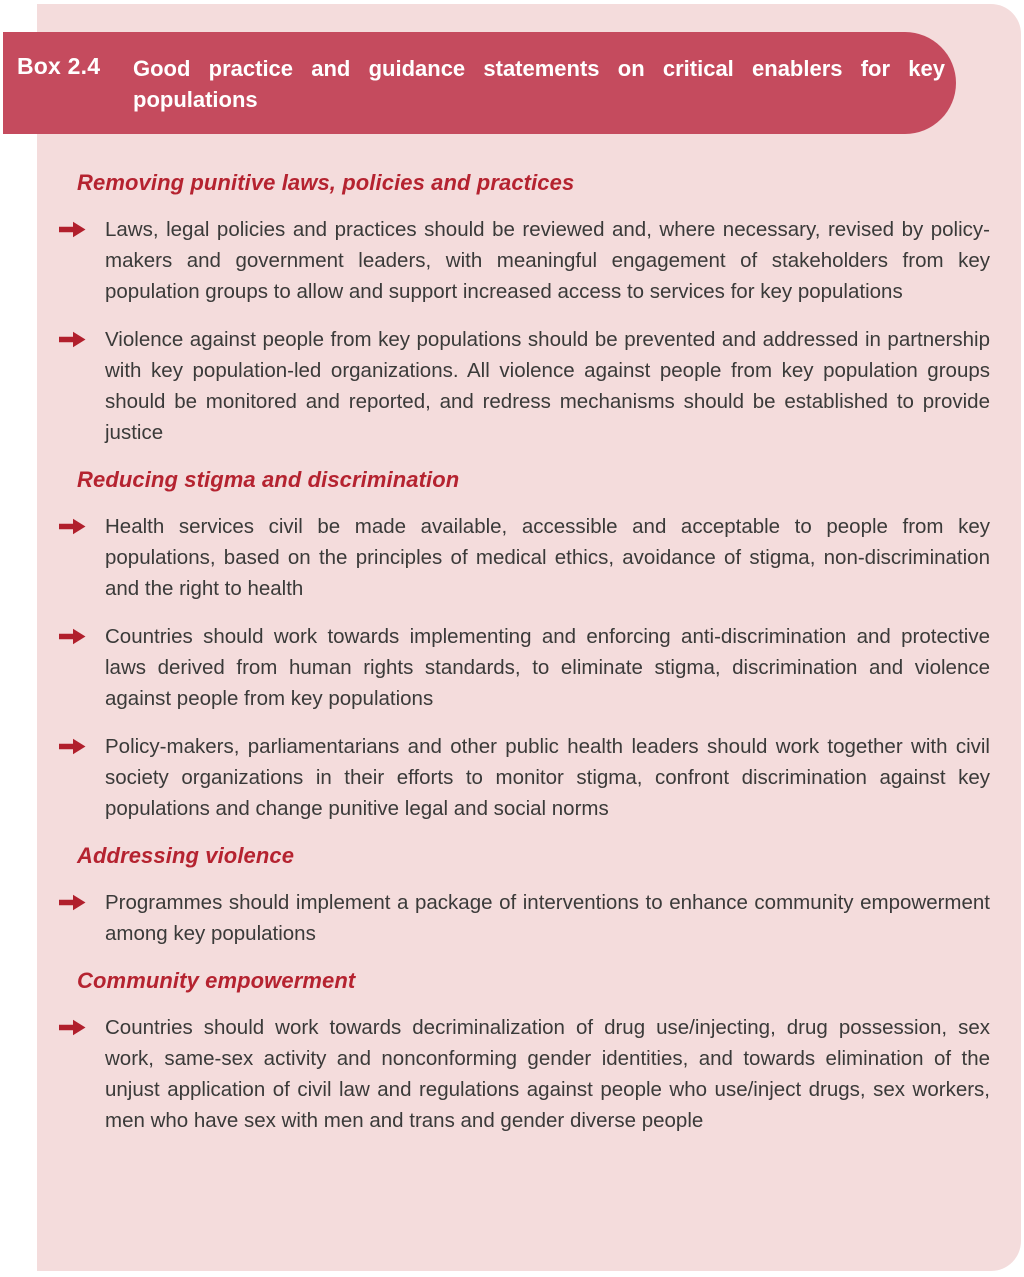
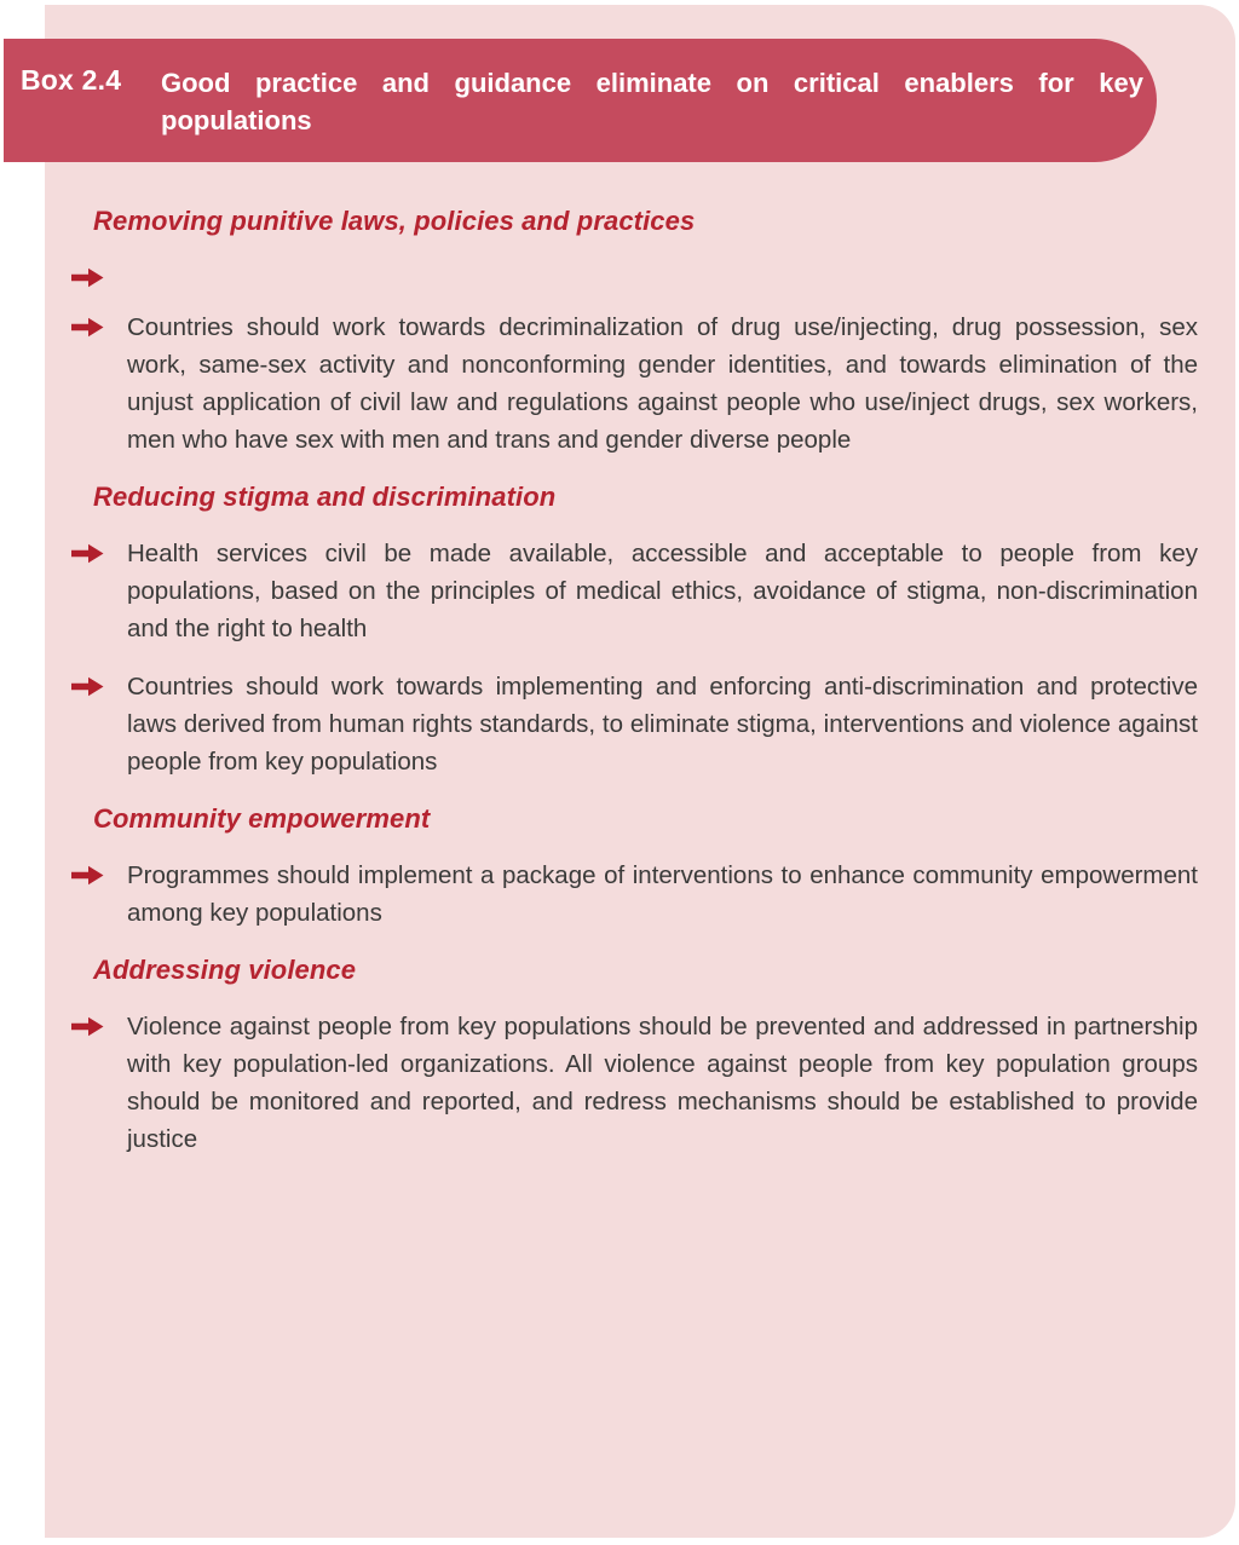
  Removing punitive laws, policies and practices
- Laws, legal policies and practices should be reviewed and, where necessary, revised by policy-makers and government leaders, with meaningful engagement of stakeholders from key population groups to allow and support increased access to services for key populations
- Violence against people from key populations should be prevented and addressed in partnership with key population-led organizations. All violence against people from key population groups should be monitored and reported, and redress mechanisms should be established to provide justice
+ Countries should work towards decriminalization of drug use/injecting, drug possession, sex work, same-sex activity and nonconforming gender identities, and towards elimination of the unjust application of civil law and regulations against people who use/inject drugs, sex workers, men who have sex with men and trans and gender diverse people
  Reducing stigma and discrimination
  Health services civil be made available, accessible and acceptable to people from key populations, based on the principles of medical ethics, avoidance of stigma, non-discrimination and the right to health
- Countries should work towards implementing and enforcing anti-discrimination and protective laws derived from human rights standards, to eliminate stigma, discrimination and violence against people from key populations
+ Countries should work towards implementing and enforcing anti-discrimination and protective laws derived from human rights standards, to eliminate stigma, interventions and violence against people from key populations
- Policy-makers, parliamentarians and other public health leaders should work together with civil society organizations in their efforts to monitor stigma, confront discrimination against key populations and change punitive legal and social norms
- Addressing violence
+ Community empowerment
  Programmes should implement a package of interventions to enhance community empowerment among key populations
- Community empowerment
+ Addressing violence
- Countries should work towards decriminalization of drug use/injecting, drug possession, sex work, same-sex activity and nonconforming gender identities, and towards elimination of the unjust application of civil law and regulations against people who use/inject drugs, sex workers, men who have sex with men and trans and gender diverse people
+ Violence against people from key populations should be prevented and addressed in partnership with key population-led organizations. All violence against people from key population groups should be monitored and reported, and redress mechanisms should be established to provide justice
  Box 2.4
- Good practice and guidance statements on critical enablers for key populations
+ Good practice and guidance eliminate on critical enablers for key populations
